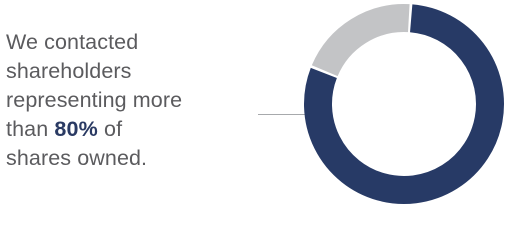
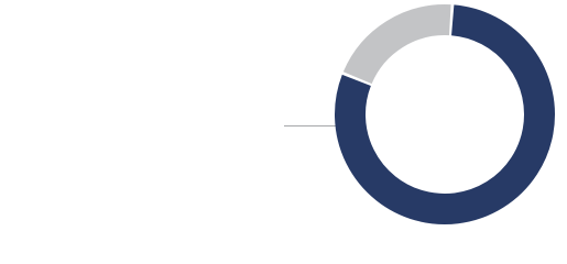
- We contacted shareholders representing more than 80% of shares owned.
